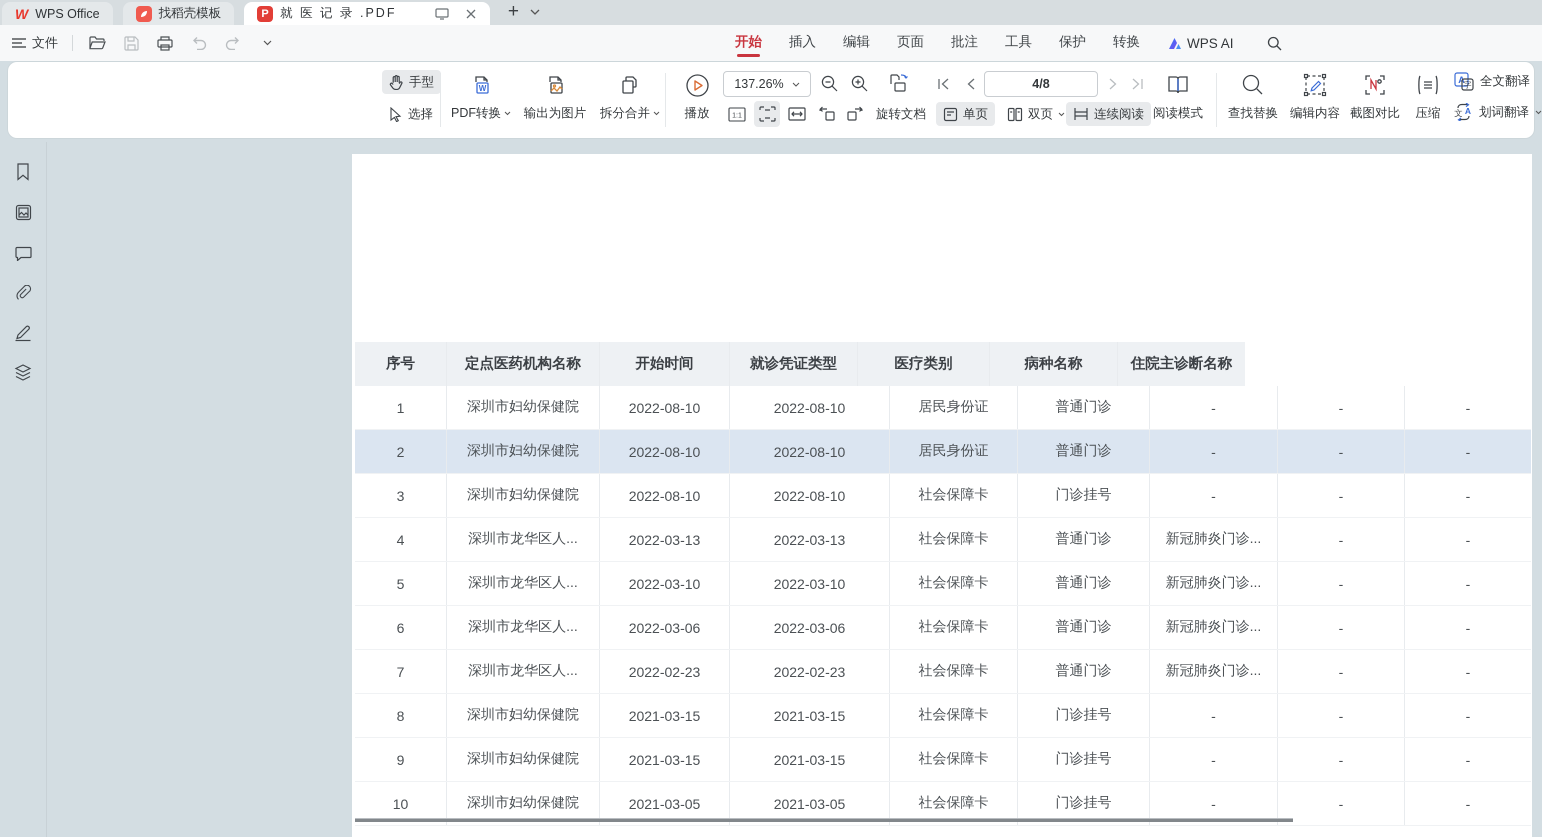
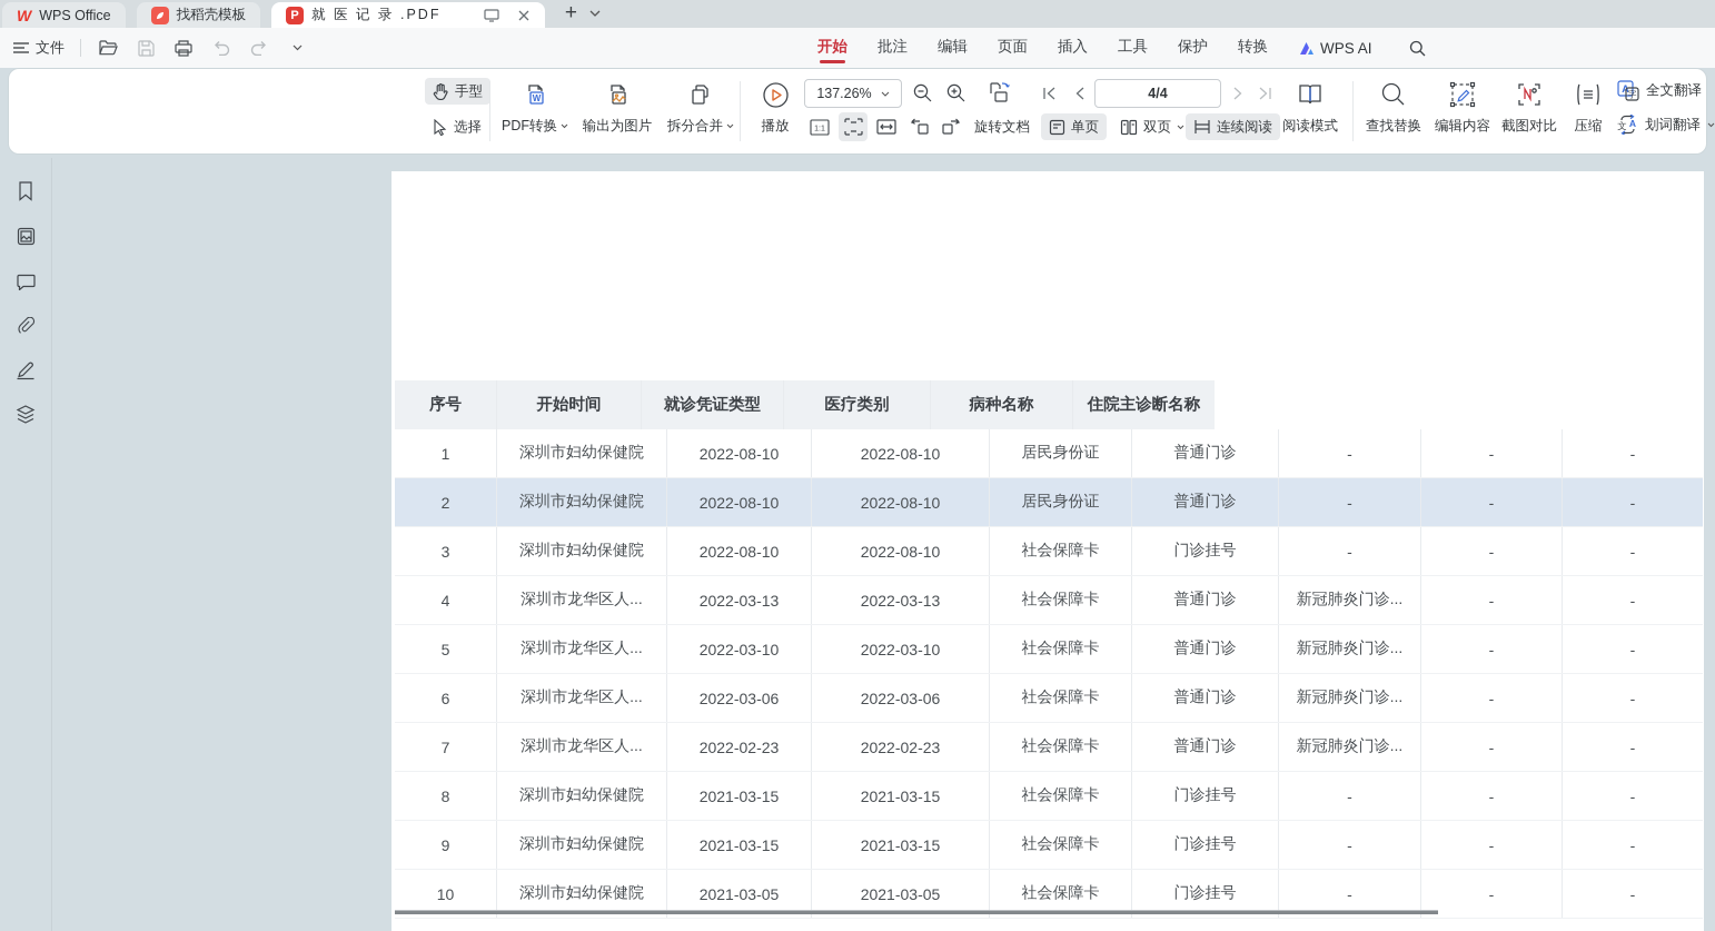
  W
  WPS Office
  找稻壳模板
  P
  就 医 记 录 .PDF
  +
  文件
  开始
- 插入
+ 批注
  编辑
  页面
- 批注
+ 插入
  工具
  保护
  转换
  WPS AI
  手型
  选择
  W
  PDF转换
  输出为图片
  拆分合并
  播放
  137.26%
  旋转文档
- 4/8
+ 4/4
  单页
  双页
  连续阅读
  阅读模式
  查找替换
  编辑内容
  截图对比
  压缩
  A
  字
  全文翻译
  文
  A
  划词翻译
  序号
- 定点医药机构名称
  开始时间
  就诊凭证类型
  医疗类别
  病种名称
  住院主诊断名称
  1
  深圳市妇幼保健院
  2022-08-10
  2022-08-10
  居民身份证
  普通门诊
  -
  -
  -
  2
  深圳市妇幼保健院
  2022-08-10
  2022-08-10
  居民身份证
  普通门诊
  -
  -
  -
  3
  深圳市妇幼保健院
  2022-08-10
  2022-08-10
  社会保障卡
  门诊挂号
  -
  -
  -
  4
  深圳市龙华区人...
  2022-03-13
  2022-03-13
  社会保障卡
  普通门诊
  新冠肺炎门诊...
  -
  -
  5
  深圳市龙华区人...
  2022-03-10
  2022-03-10
  社会保障卡
  普通门诊
  新冠肺炎门诊...
  -
  -
  6
  深圳市龙华区人...
  2022-03-06
  2022-03-06
  社会保障卡
  普通门诊
  新冠肺炎门诊...
  -
  -
  7
  深圳市龙华区人...
  2022-02-23
  2022-02-23
  社会保障卡
  普通门诊
  新冠肺炎门诊...
  -
  -
  8
  深圳市妇幼保健院
  2021-03-15
  2021-03-15
  社会保障卡
  门诊挂号
  -
  -
  -
  9
  深圳市妇幼保健院
  2021-03-15
  2021-03-15
  社会保障卡
  门诊挂号
  -
  -
  -
  10
  深圳市妇幼保健院
  2021-03-05
  2021-03-05
  社会保障卡
  门诊挂号
  -
  -
  -
